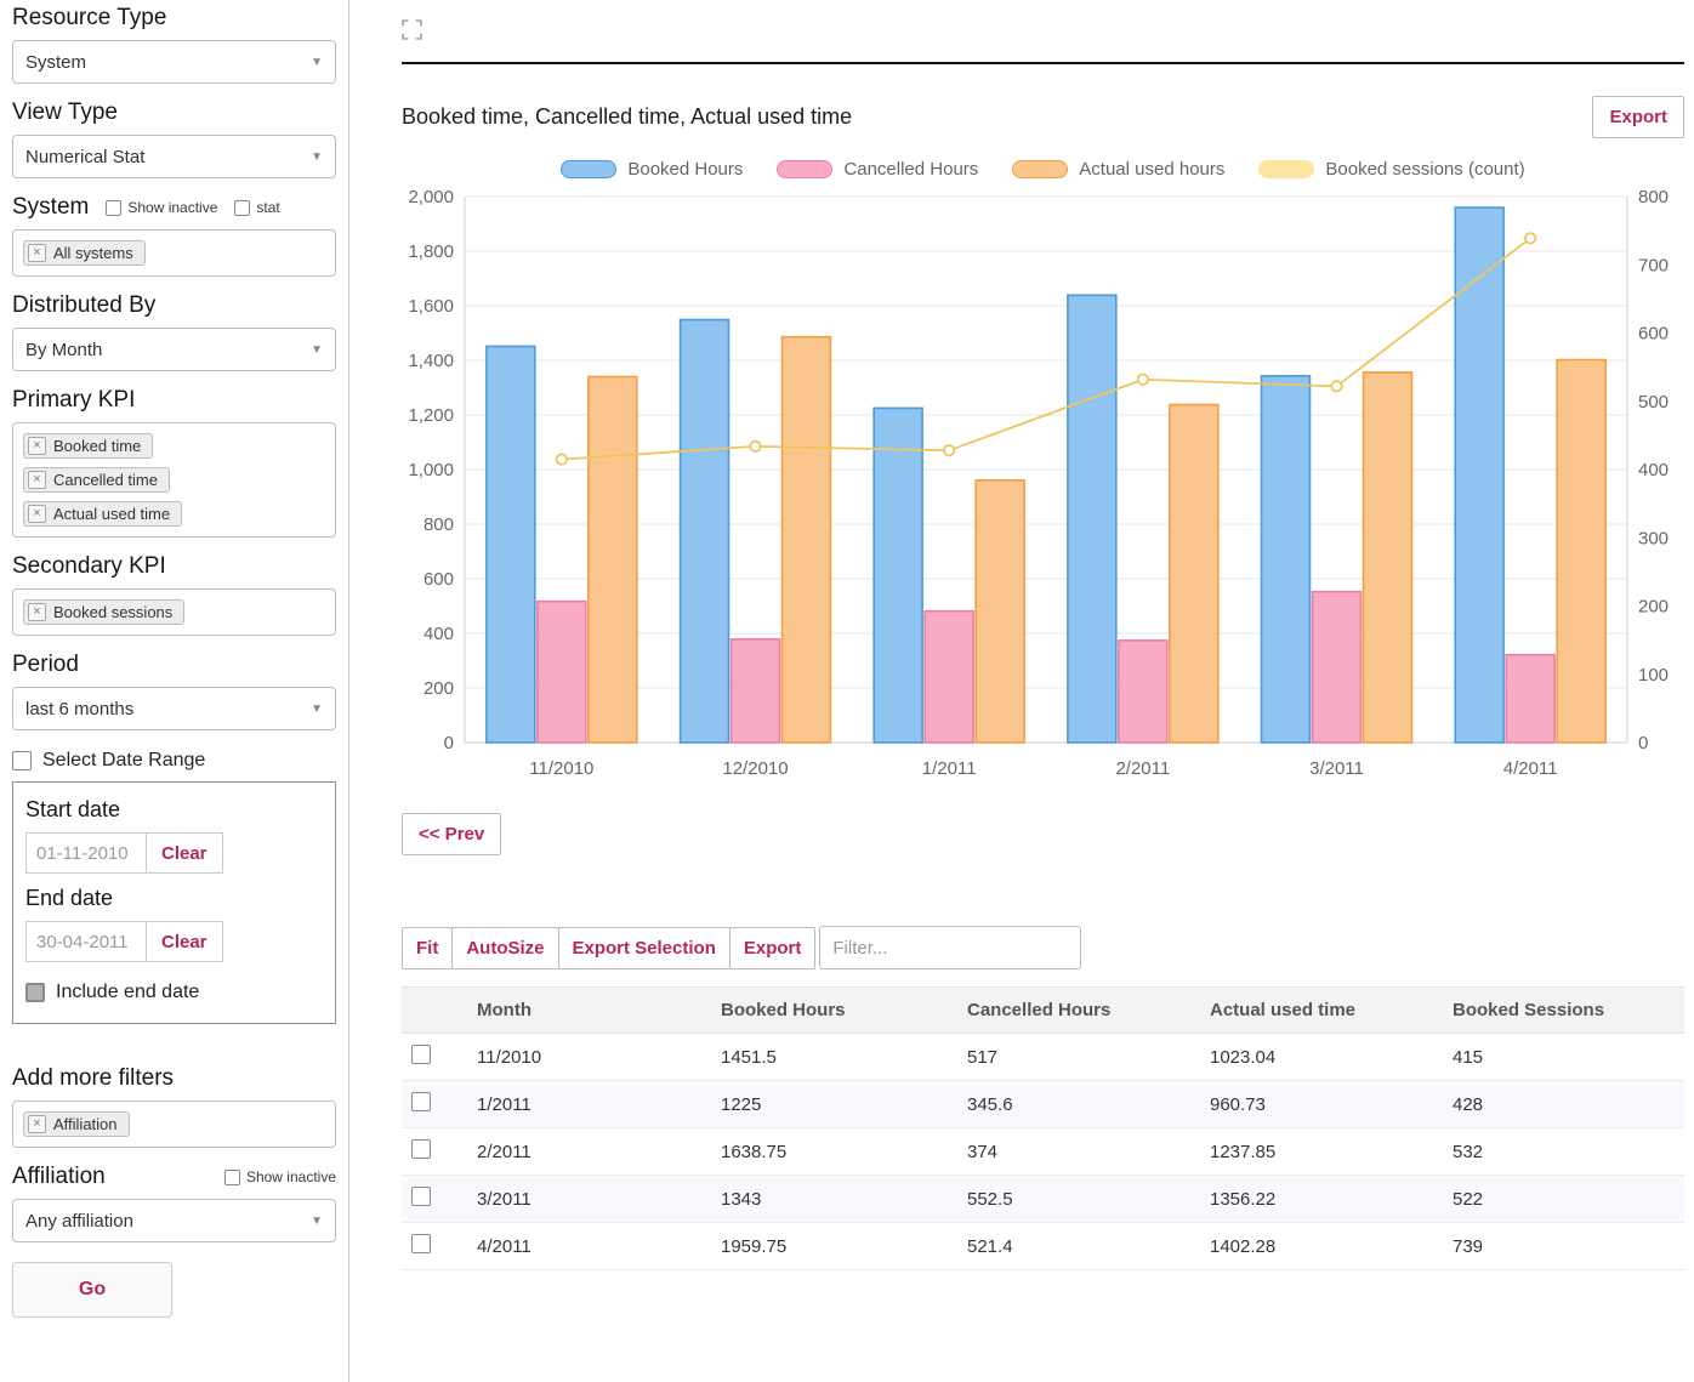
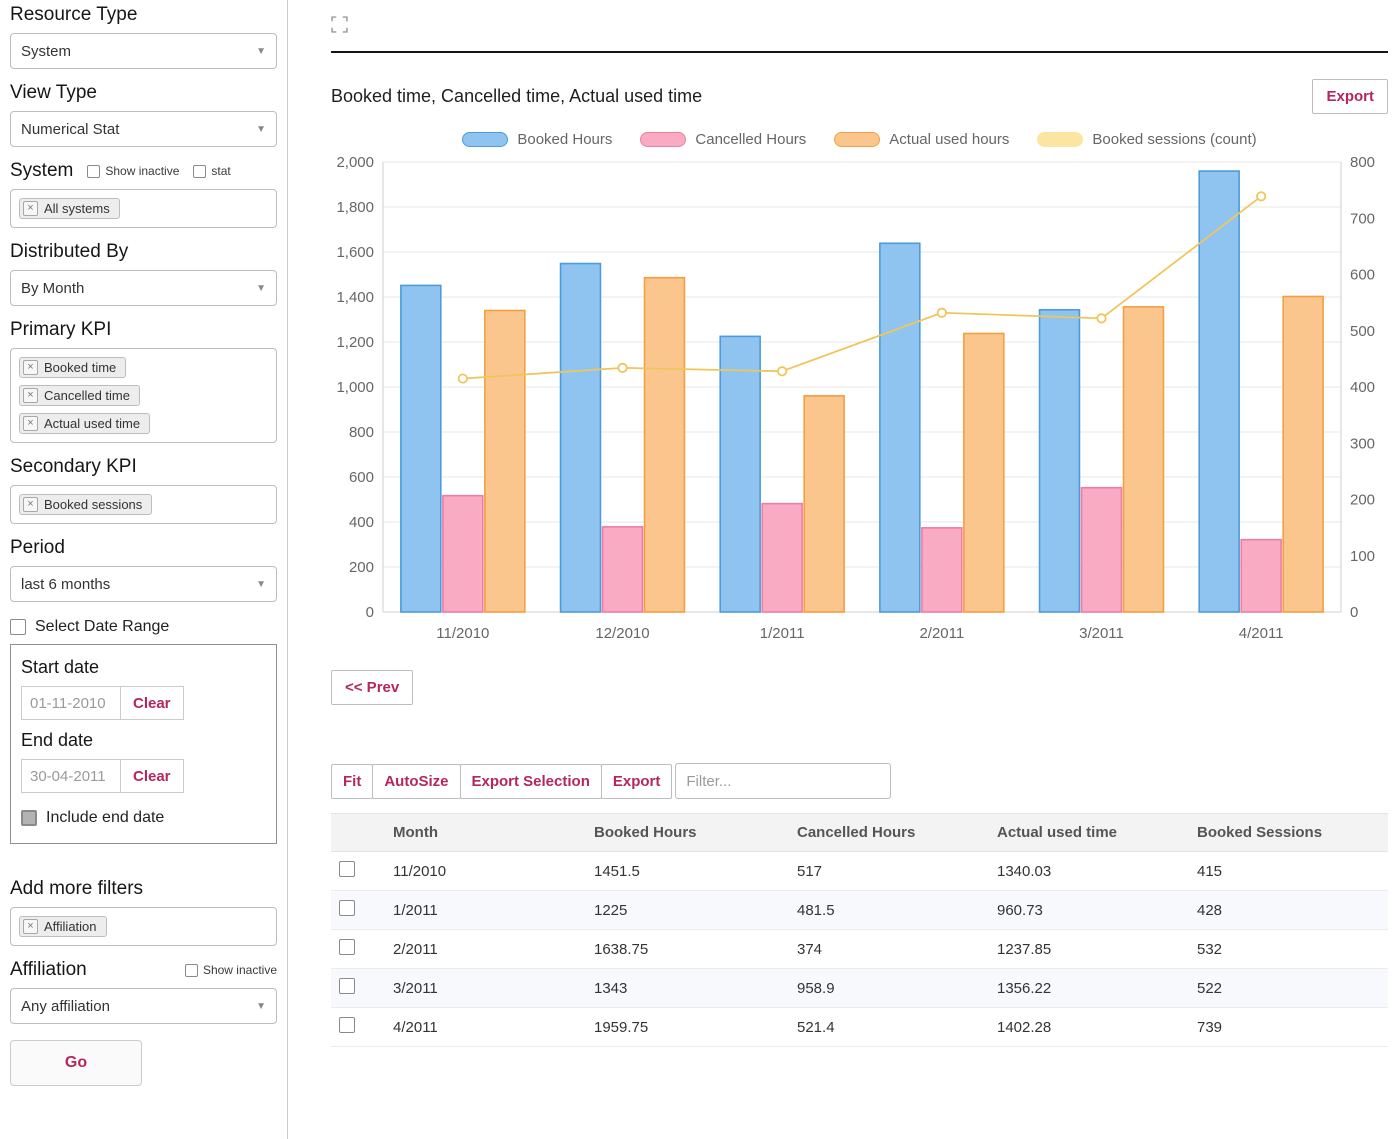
  Resource Type
  System
  ▼
  View Type
  Numerical Stat
  ▼
  System
  Show inactive
  stat
  ×
  All systems
  Distributed By
  By Month
  ▼
  Primary KPI
  ×
  Booked time
  ×
  Cancelled time
  ×
  Actual used time
  Secondary KPI
  ×
  Booked sessions
  Period
  last 6 months
  ▼
  Select Date Range
  Start date
  01-11-2010
  Clear
  End date
  30-04-2011
  Clear
  Include end date
  Add more filters
  ×
  Affiliation
  Affiliation
  Show inactive
  Any affiliation
  ▼
  Go
  Booked time, Cancelled time, Actual used time
  Export
  Booked Hours
  Cancelled Hours
  Actual used hours
  Booked sessions (count)
  0
  200
  400
  600
  800
  1,000
  1,200
  1,400
  1,600
  1,800
  2,000
  0
  100
  200
  300
  400
  500
  600
  700
  800
  11/2010
  12/2010
  1/2011
  2/2011
  3/2011
  4/2011
  << Prev
  Fit
  AutoSize
  Export Selection
  Export
  Filter...
  	Month	Booked Hours	Cancelled Hours	Actual used time	Booked Sessions
- 	11/2010	1451.5	517	1023.04	415
+ 	11/2010	1451.5	517	1340.03	415
- 	1/2011	1225	345.6	960.73	428
+ 	1/2011	1225	481.5	960.73	428
  	2/2011	1638.75	374	1237.85	532
- 	3/2011	1343	552.5	1356.22	522
+ 	3/2011	1343	958.9	1356.22	522
  	4/2011	1959.75	521.4	1402.28	739
